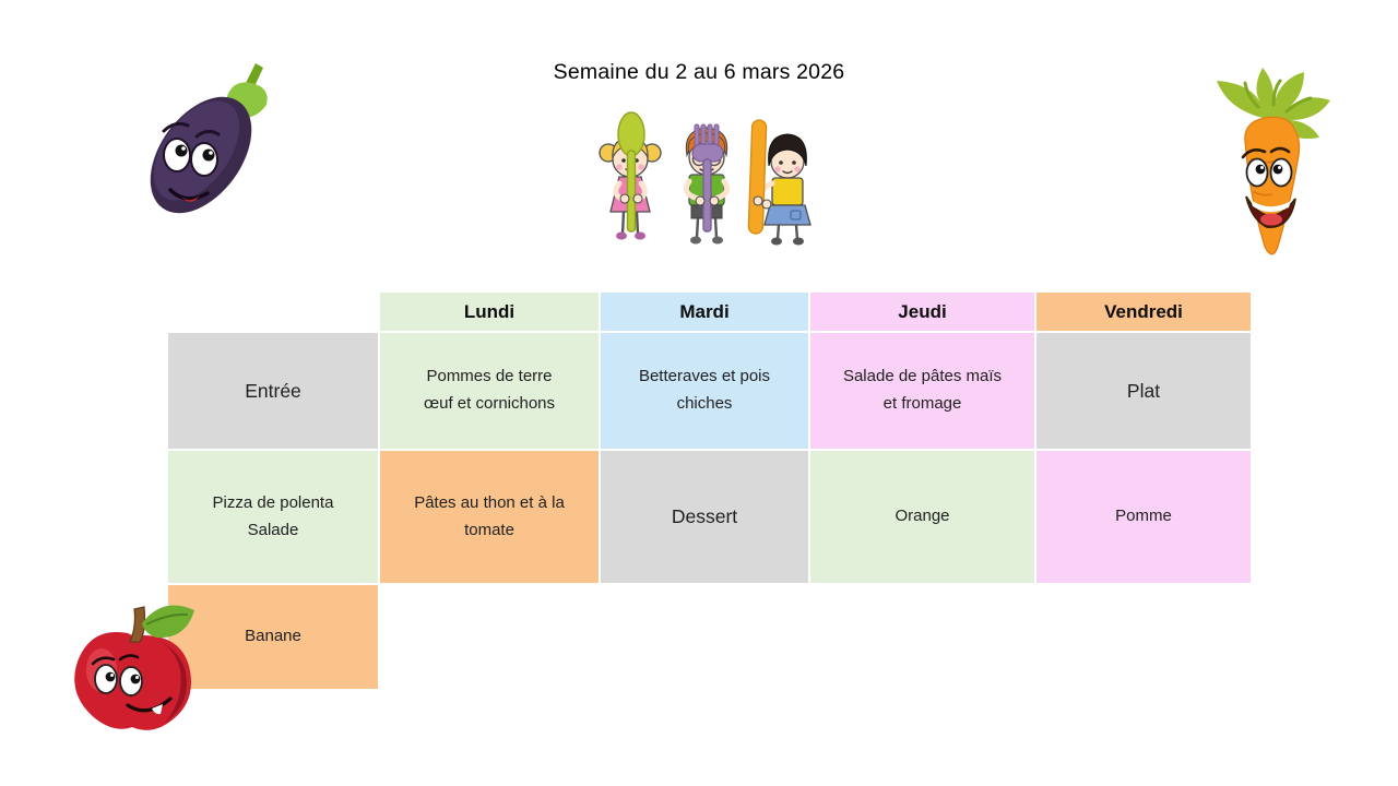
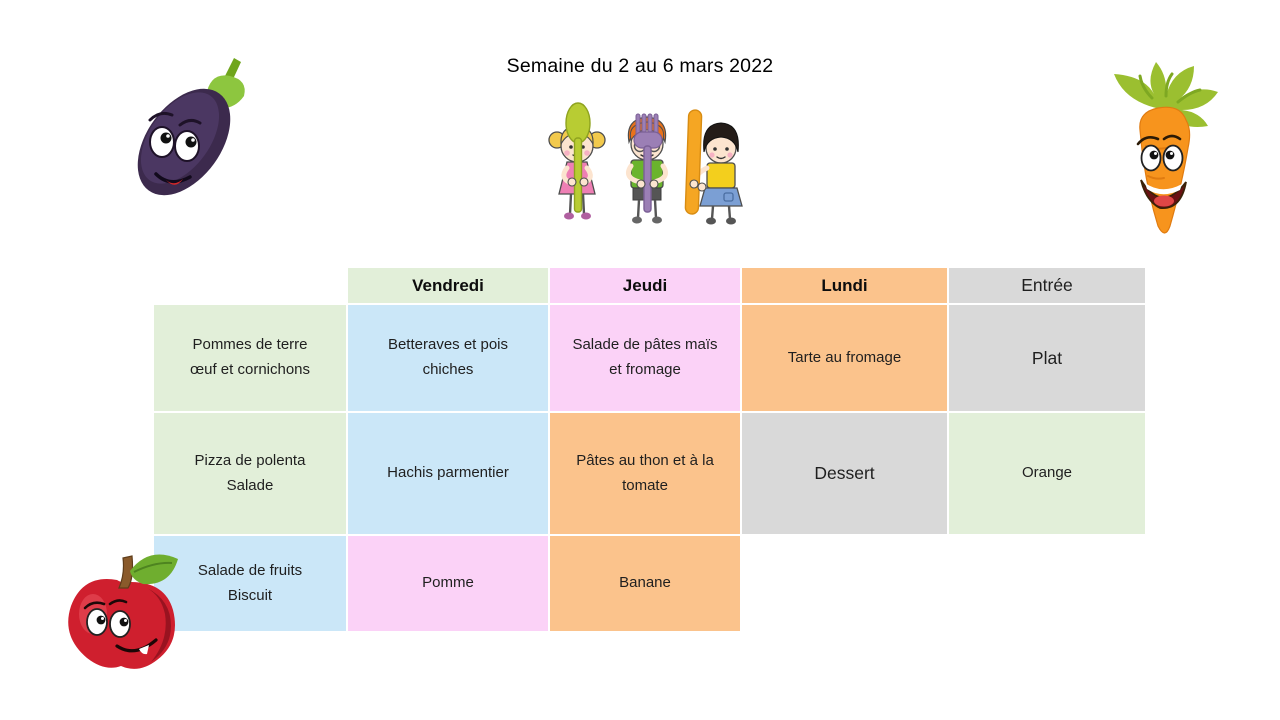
- Semaine du 2 au 6 mars 2026
+ Semaine du 2 au 6 mars 2022
- Lundi
+ Vendredi
- Mardi
  Jeudi
- Vendredi
+ Lundi
  Entrée
  Pommes de terre
  œuf et cornichons
  Betteraves et pois
  chiches
  Salade de pâtes maïs
  et fromage
+ Tarte au fromage
  Plat
  Pizza de polenta
  Salade
+ Hachis parmentier
  Pâtes au thon et à la
  tomate
  Dessert
  Orange
+ Salade de fruits
+ Biscuit
  Pomme
  Banane
